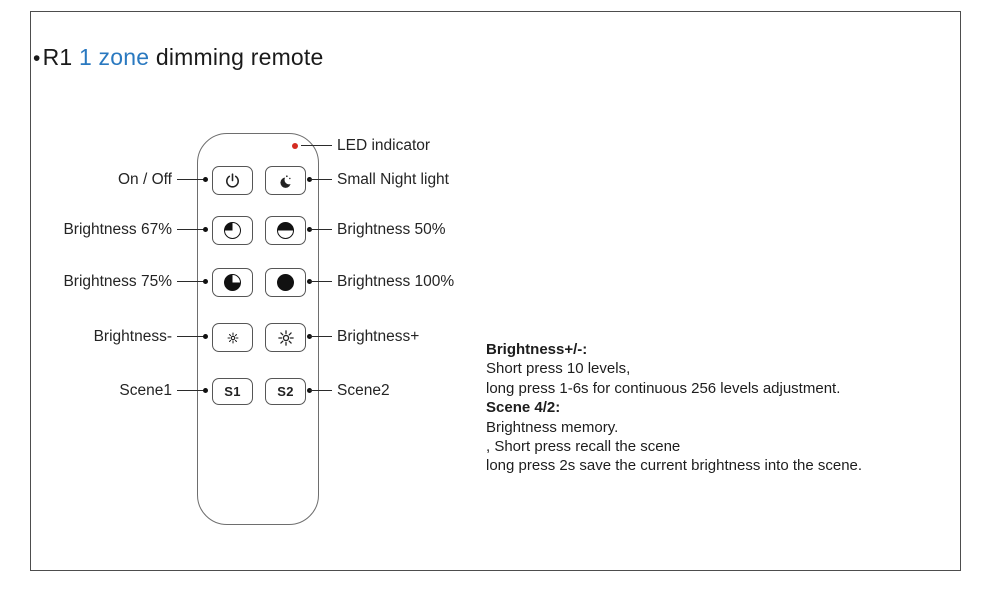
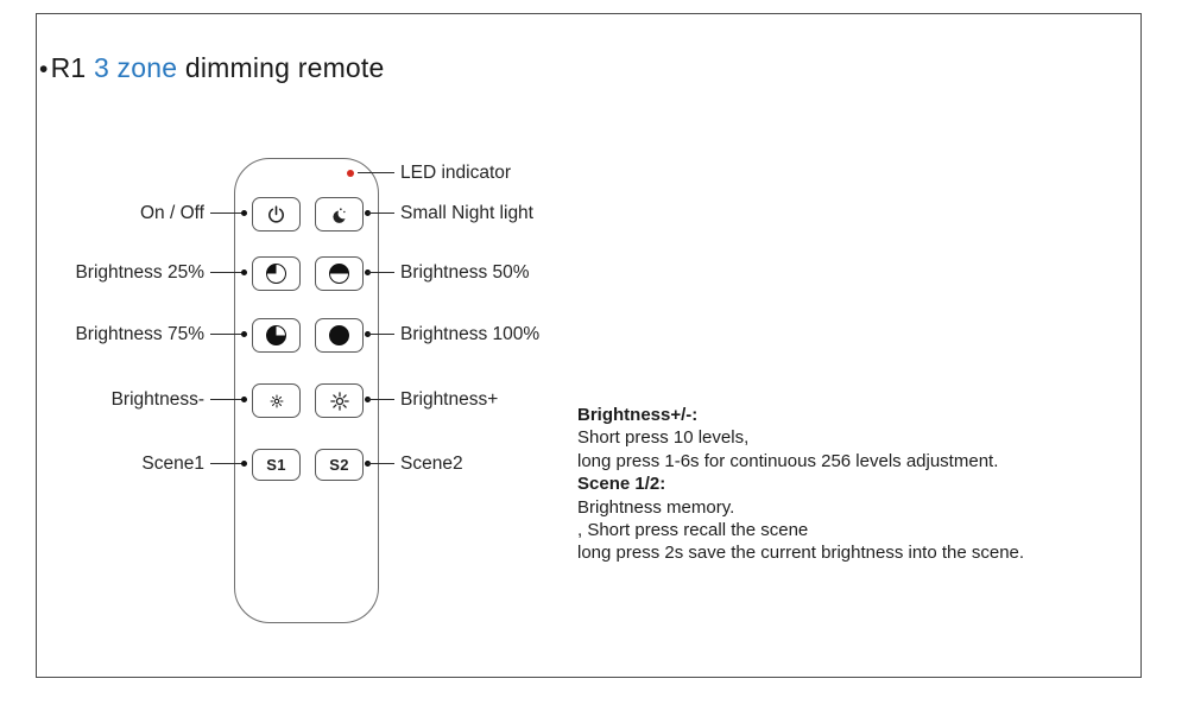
- •R1 1 zone dimming remote
+ •R1 3 zone dimming remote
  S1
  S2
  On / Off
- Brightness 67%
+ Brightness 25%
  Brightness 75%
  Brightness-
  Scene1
  LED indicator
  Small Night light
  Brightness 50%
  Brightness 100%
  Brightness+
  Scene2
  Brightness+/-:
  Short press 10 levels,
  long press 1-6s for continuous 256 levels adjustment.
- Scene 4/2:
+ Scene 1/2:
  Brightness memory.
  , Short press recall the scene
  long press 2s save the current brightness into the scene.
